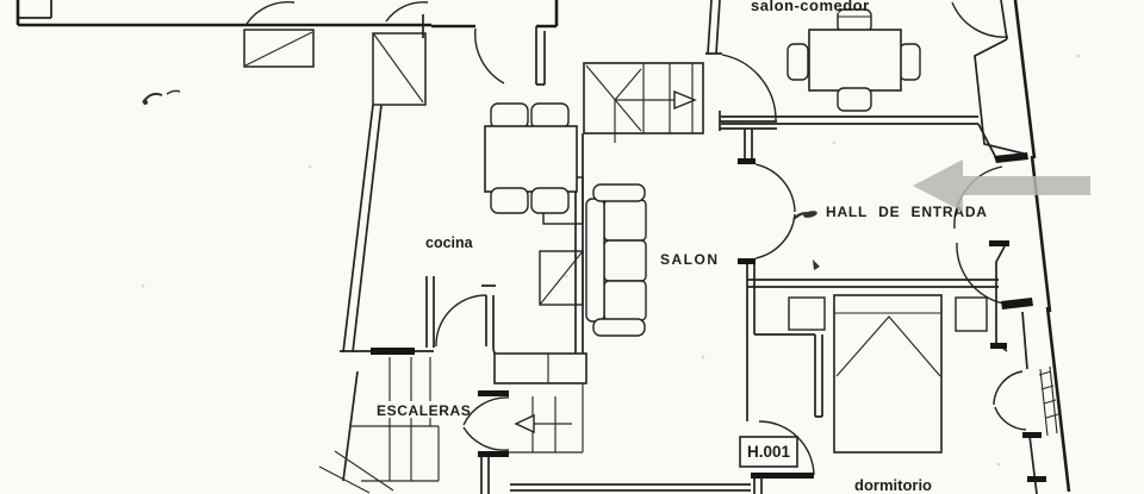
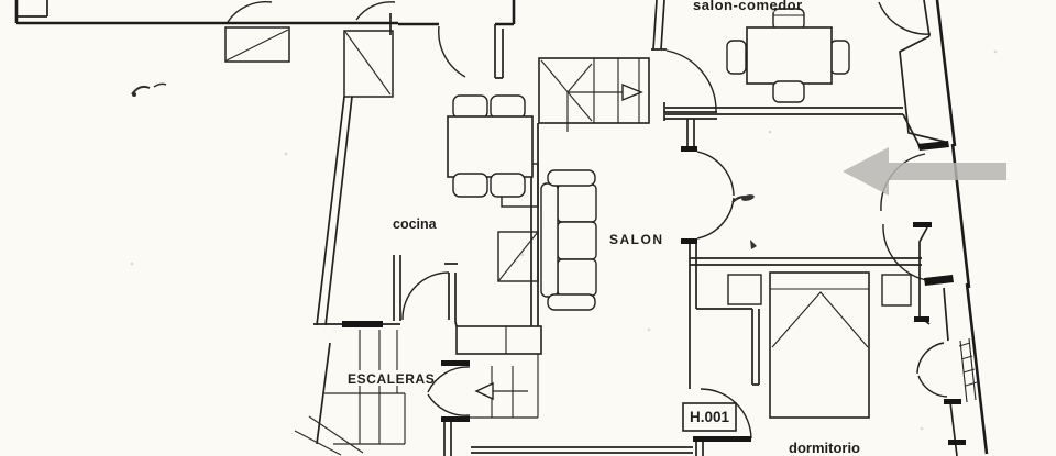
  H.001
  salon-comedor
  cocina
  SALON
- HALL DE ENTRADA
  ESCALERAS
  dormitorio
